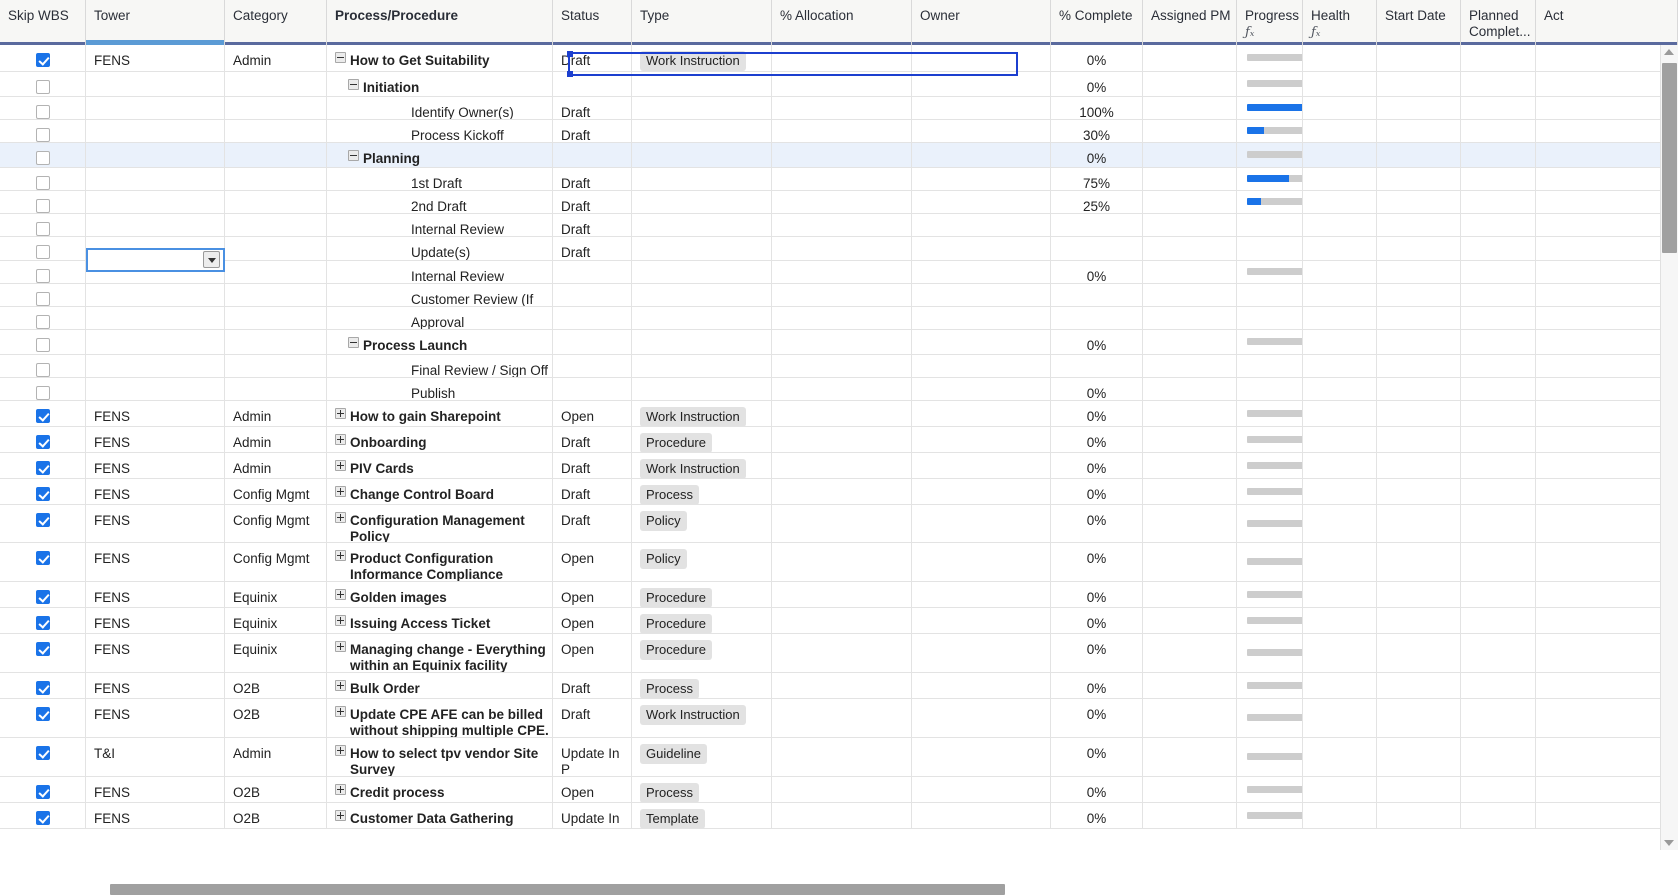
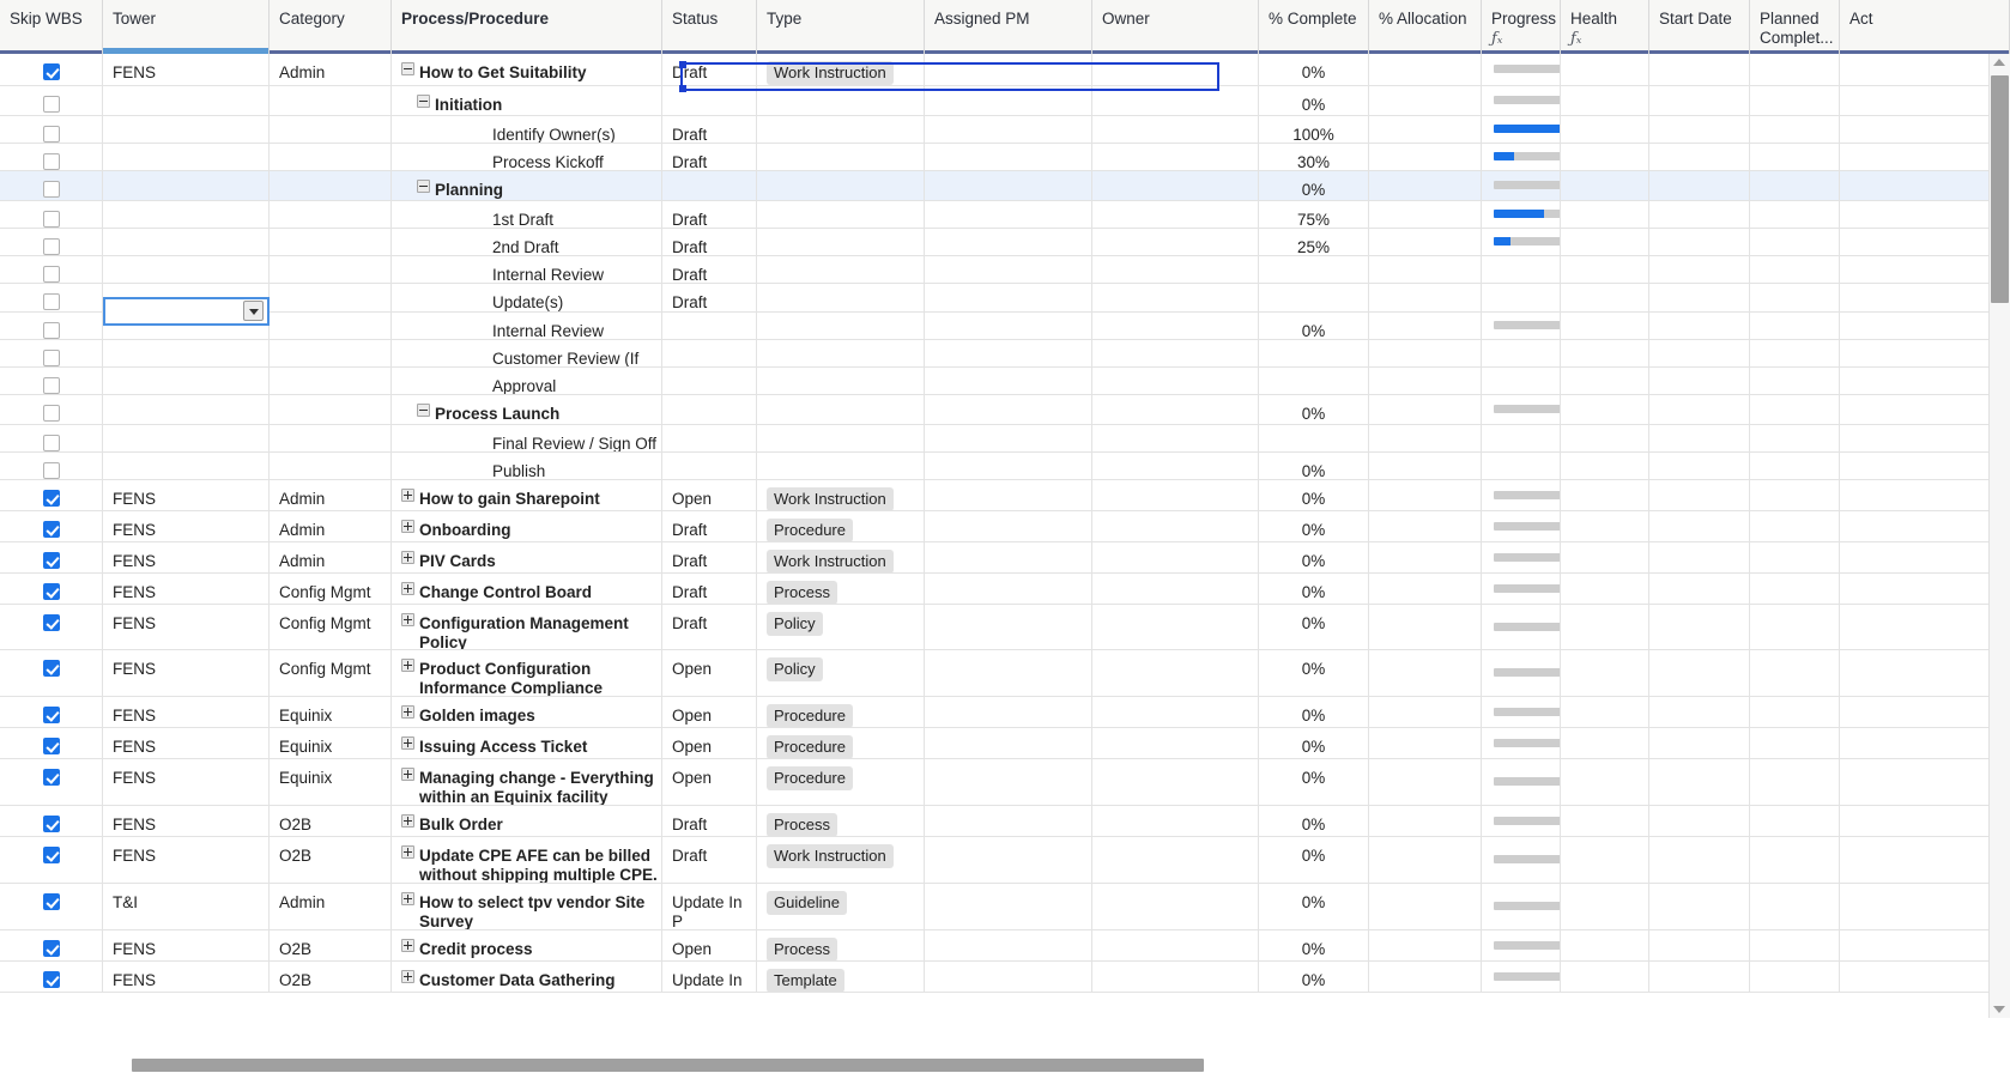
  Skip WBS
  Tower
  Category
  Process/Procedure
  Status
  Type
- % Allocation
+ Assigned PM
  Owner
  % Complete
- Assigned PM
+ % Allocation
  Progress
  ƒₓ
  Health
  ƒₓ
  Start Date
  Planned Complet...
  Act
  FENS
  Admin
  Draft
  Work Instruction
  0%
  Initiation
  0%
  Identify Owner(s)
  Draft
  100%
  Process Kickoff
  Draft
  30%
  Planning
  0%
  1st Draft
  Draft
  75%
  2nd Draft
  Draft
  25%
  Internal Review
  Draft
  Update(s)
  Draft
  Internal Review
  0%
  Customer Review (If
  Approval
  Process Launch
  0%
  Final Review / Sign Off
  Publish
  0%
  FENS
  Admin
  How to gain Sharepoint
  Open
  Work Instruction
  0%
  FENS
  Admin
  Onboarding
  Draft
  Procedure
  0%
  FENS
  Admin
  PIV Cards
  Draft
  Work Instruction
  0%
  FENS
  Config Mgmt
  Change Control Board
  Draft
  Process
  0%
  FENS
  Config Mgmt
  Configuration Management Policy
  Draft
  Policy
  0%
  FENS
  Config Mgmt
  Product Configuration Informance Compliance
  Open
  Policy
  0%
  FENS
  Equinix
  Golden images
  Open
  Procedure
  0%
  FENS
  Equinix
  Open
  Procedure
  0%
  FENS
  Equinix
  Managing change - Everything within an Equinix facility
  Open
  Procedure
  0%
  FENS
  O2B
  Bulk Order
  Draft
  Process
  0%
  FENS
  O2B
  Update CPE AFE can be billed without shipping multiple CPE.
  Draft
  Work Instruction
  0%
  T&I
  Admin
  How to select tpv vendor Site Survey
  Update In P
  Guideline
  0%
  FENS
  O2B
  Credit process
  Open
  Process
  0%
  FENS
  O2B
  Customer Data Gathering
  Update In
  Template
  0%
